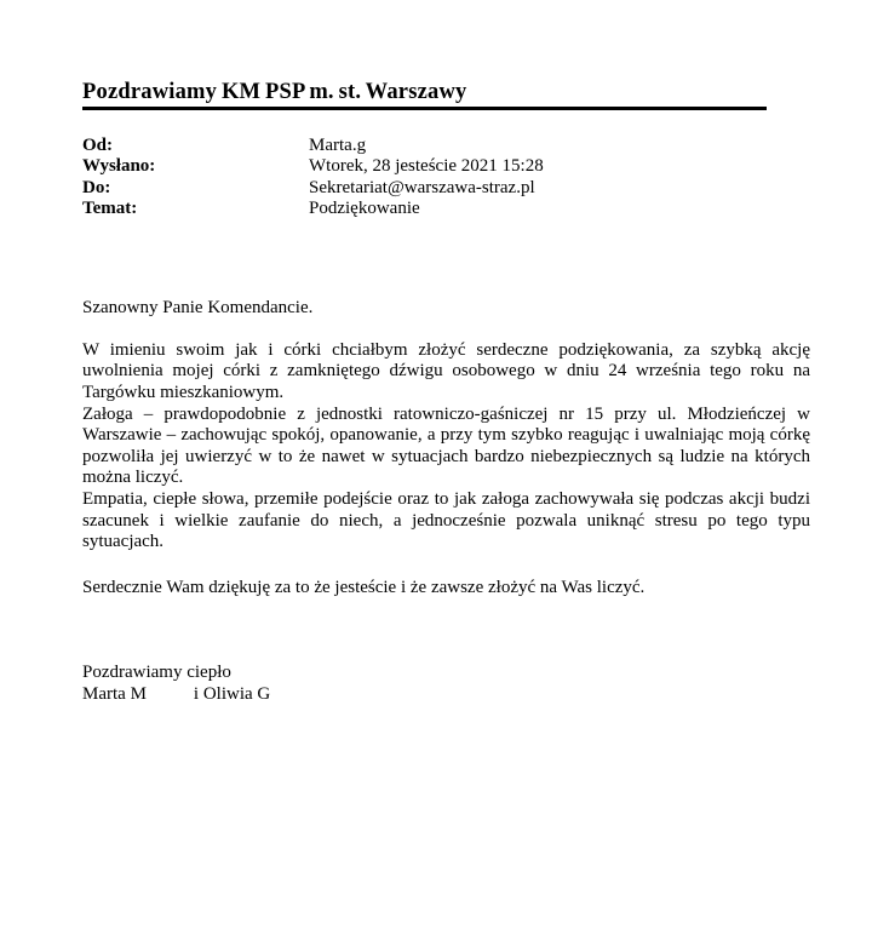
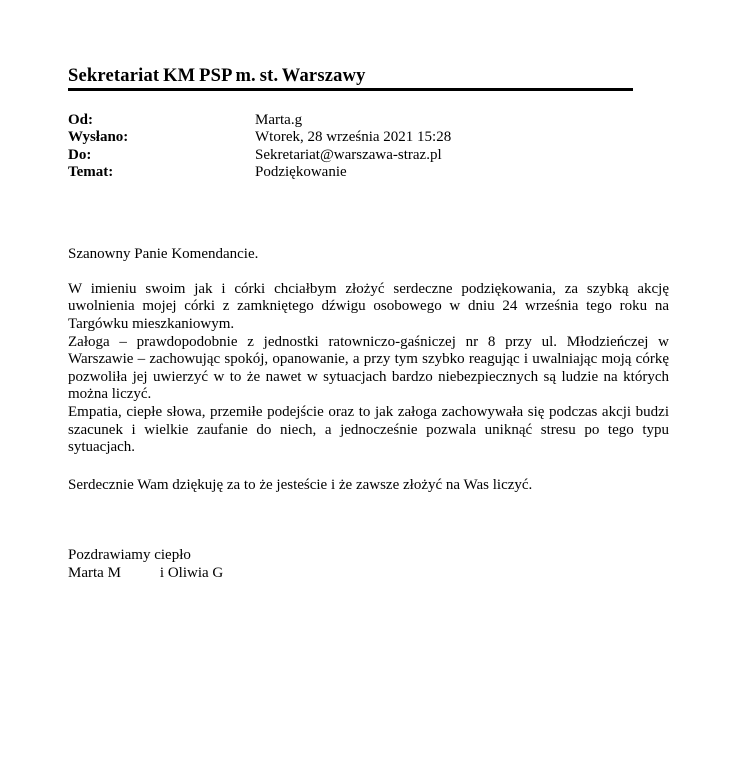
- Pozdrawiamy KM PSP m. st. Warszawy
+ Sekretariat KM PSP m. st. Warszawy
  Od:
  Marta.g
  Wysłano:
- Wtorek, 28 jesteście 2021 15:28
+ Wtorek, 28 września 2021 15:28
  Do:
  Sekretariat@warszawa-straz.pl
  Temat:
  Podziękowanie
  Szanowny Panie Komendancie.
  W imieniu swoim jak i córki chciałbym złożyć serdeczne podziękowania, za szybką akcję uwolnienia mojej córki z zamkniętego dźwigu osobowego w dniu 24 września tego roku na Targówku mieszkaniowym.
- Załoga – prawdopodobnie z jednostki ratowniczo-gaśniczej nr 15 przy ul. Młodzieńczej w Warszawie – zachowując spokój, opanowanie, a przy tym szybko reagując i uwalniając moją córkę pozwoliła jej uwierzyć w to że nawet w sytuacjach bardzo niebezpiecznych są ludzie na których można liczyć.
+ Załoga – prawdopodobnie z jednostki ratowniczo-gaśniczej nr 8 przy ul. Młodzieńczej w Warszawie – zachowując spokój, opanowanie, a przy tym szybko reagując i uwalniając moją córkę pozwoliła jej uwierzyć w to że nawet w sytuacjach bardzo niebezpiecznych są ludzie na których można liczyć.
  Empatia, ciepłe słowa, przemiłe podejście oraz to jak załoga zachowywała się podczas akcji budzi szacunek i wielkie zaufanie do niech, a jednocześnie pozwala uniknąć stresu po tego typu sytuacjach.
  Serdecznie Wam dziękuję za to że jesteście i że zawsze złożyć na Was liczyć.
  Pozdrawiamy ciepło
  Marta M i Oliwia G
